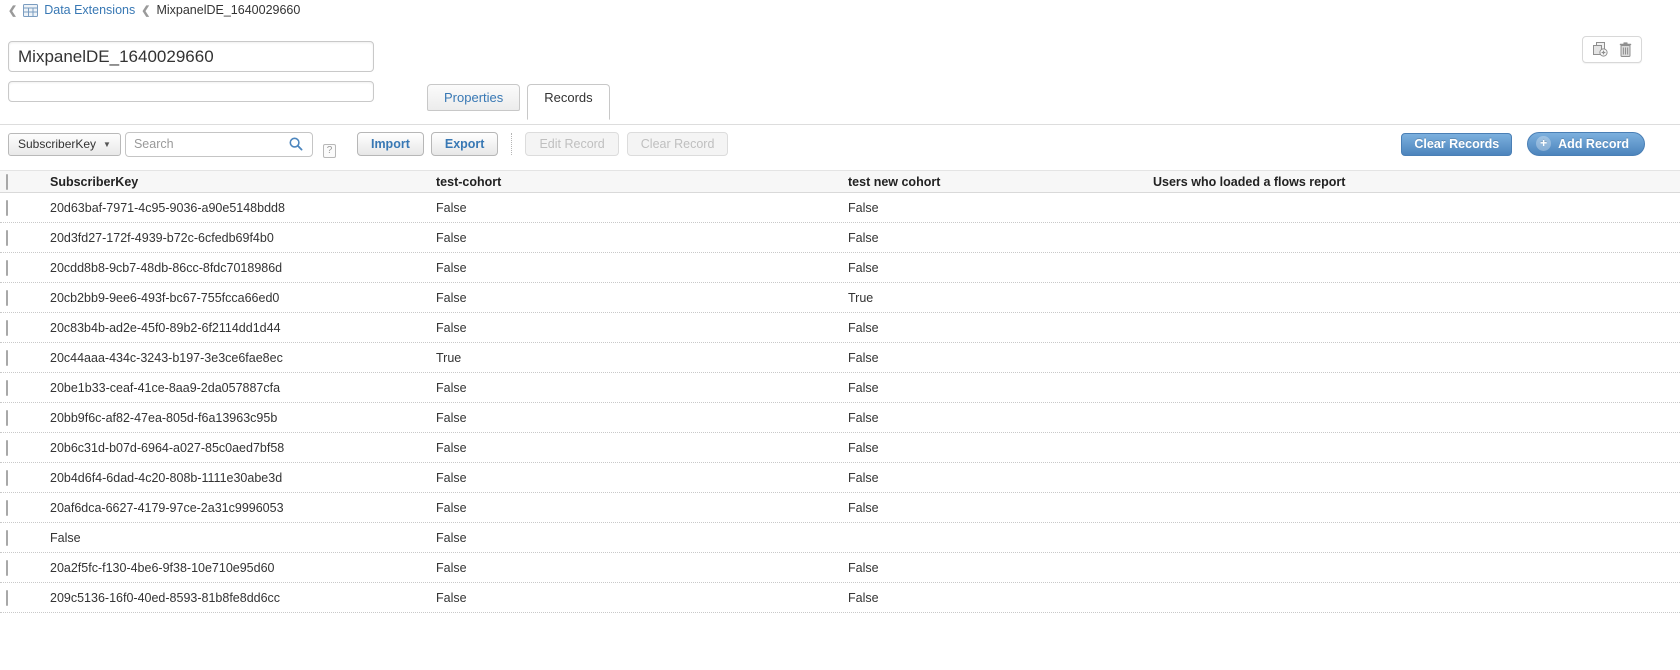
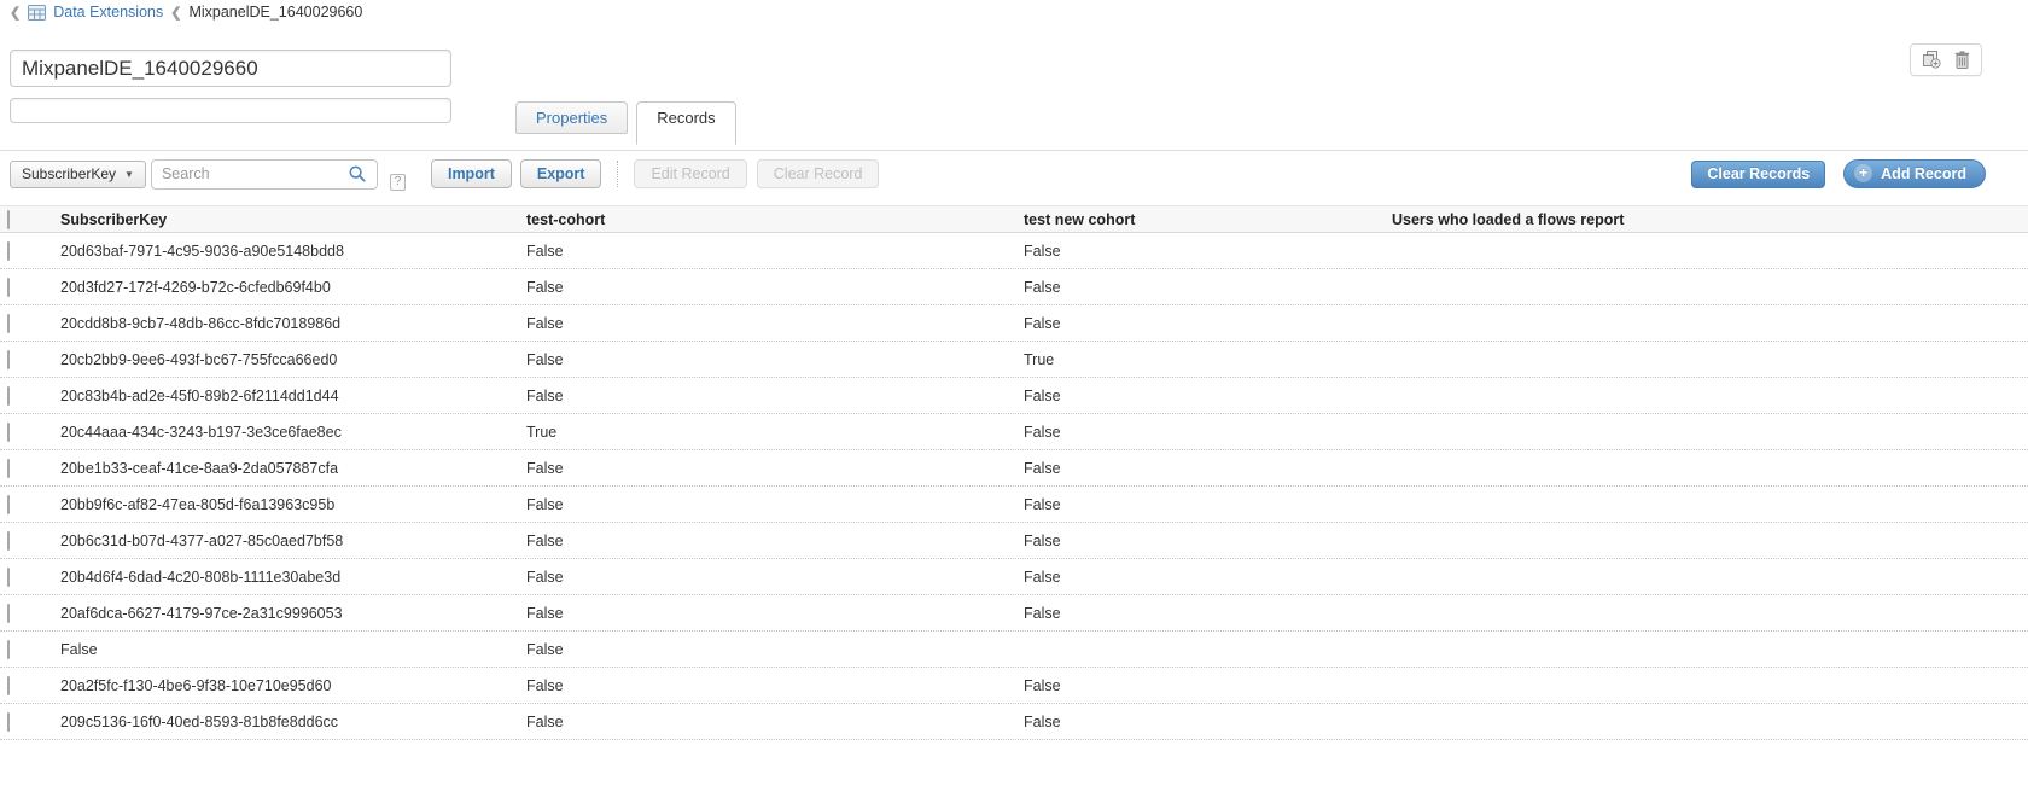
  ❮
  Data Extensions
  ❮
  MixpanelDE_1640029660
  MixpanelDE_1640029660
  Properties
  Records
  SubscriberKey
  ▼
  Search
  ?
  Import
  Export
  Edit Record
  Clear Record
  Clear Records
  +
  Add Record
  SubscriberKey
  test-cohort
  test new cohort
  Users who loaded a flows report
  20d63baf-7971-4c95-9036-a90e5148bdd8
  False
  False
- 20d3fd27-172f-4939-b72c-6cfedb69f4b0
+ 20d3fd27-172f-4269-b72c-6cfedb69f4b0
  False
  False
  20cdd8b8-9cb7-48db-86cc-8fdc7018986d
  False
  False
  20cb2bb9-9ee6-493f-bc67-755fcca66ed0
  False
  True
  20c83b4b-ad2e-45f0-89b2-6f2114dd1d44
  False
  False
  20c44aaa-434c-3243-b197-3e3ce6fae8ec
  True
  False
  20be1b33-ceaf-41ce-8aa9-2da057887cfa
  False
  False
  20bb9f6c-af82-47ea-805d-f6a13963c95b
  False
  False
- 20b6c31d-b07d-6964-a027-85c0aed7bf58
+ 20b6c31d-b07d-4377-a027-85c0aed7bf58
  False
  False
  20b4d6f4-6dad-4c20-808b-1111e30abe3d
  False
  False
  20af6dca-6627-4179-97ce-2a31c9996053
  False
  False
  False
  False
  20a2f5fc-f130-4be6-9f38-10e710e95d60
  False
  False
  209c5136-16f0-40ed-8593-81b8fe8dd6cc
  False
  False
